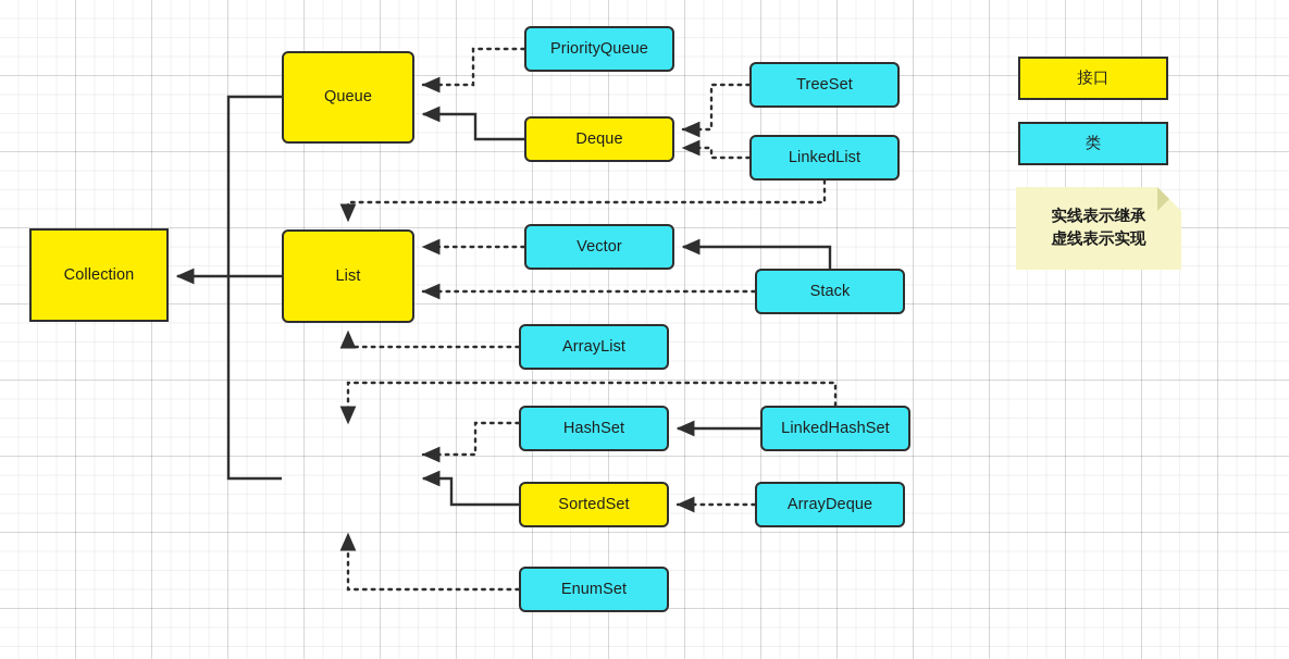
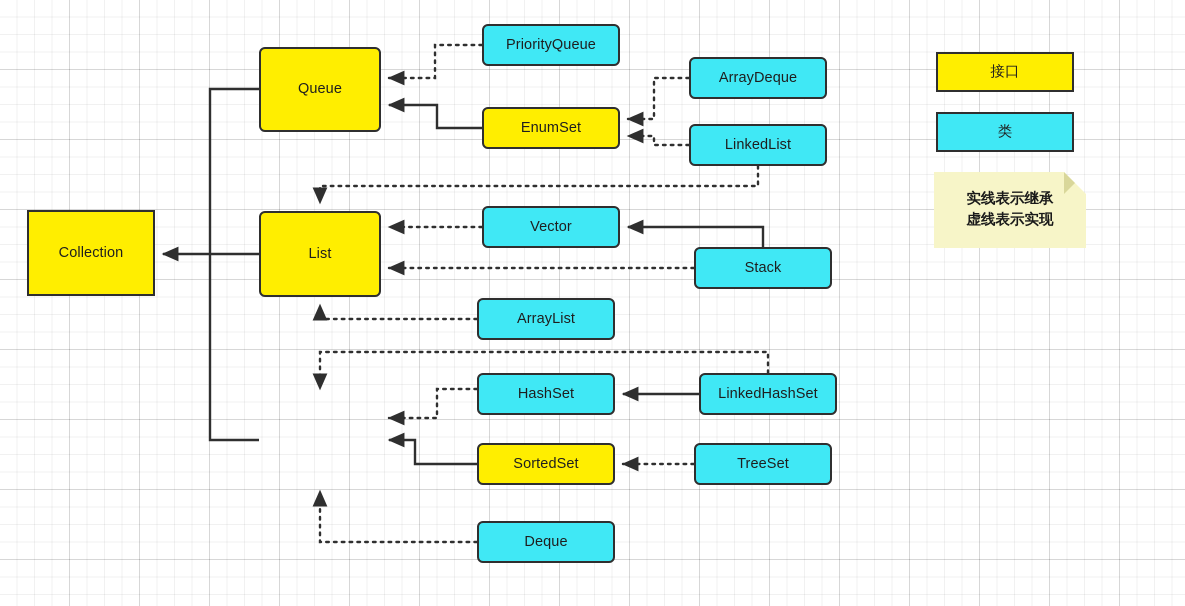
  Collection
  Queue
  List
- Deque
+ EnumSet
  SortedSet
  PriorityQueue
- TreeSet
+ ArrayDeque
  LinkedList
  Vector
  Stack
  ArrayList
  HashSet
  LinkedHashSet
- ArrayDeque
+ TreeSet
- EnumSet
+ Deque
  接口
  类
  实线表示继承
  虚线表示实现
